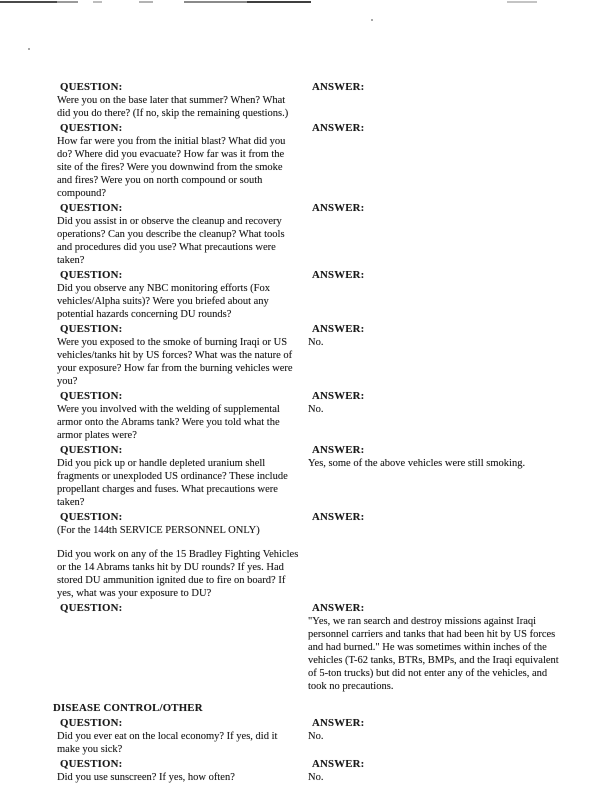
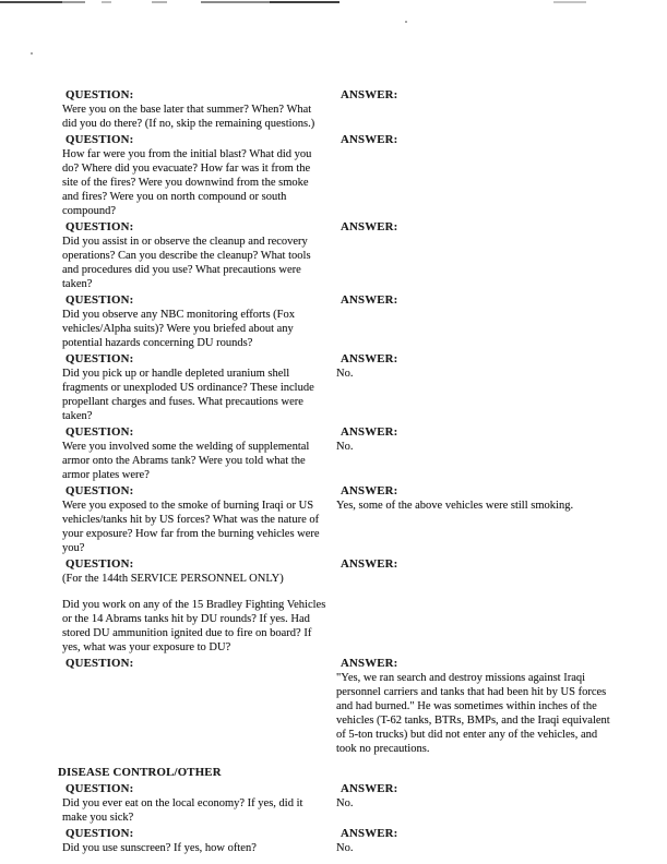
  QUESTION:
  Were you on the base later that summer? When? What did you do there? (If no, skip the remaining questions.)
  ANSWER:
  QUESTION:
  How far were you from the initial blast? What did you do? Where did you evacuate? How far was it from the site of the fires? Were you downwind from the smoke and fires? Were you on north compound or south compound?
  ANSWER:
  QUESTION:
  Did you assist in or observe the cleanup and recovery operations? Can you describe the cleanup? What tools and procedures did you use? What precautions were taken?
  ANSWER:
  QUESTION:
  Did you observe any NBC monitoring efforts (Fox vehicles/Alpha suits)? Were you briefed about any potential hazards concerning DU rounds?
  ANSWER:
  QUESTION:
- Were you exposed to the smoke of burning Iraqi or US vehicles/tanks hit by US forces? What was the nature of your exposure? How far from the burning vehicles were you?
+ Did you pick up or handle depleted uranium shell fragments or unexploded US ordinance? These include propellant charges and fuses. What precautions were taken?
  ANSWER:
  No.
  QUESTION:
- Were you involved with the welding of supplemental armor onto the Abrams tank? Were you told what the armor plates were?
+ Were you involved some the welding of supplemental armor onto the Abrams tank? Were you told what the armor plates were?
  ANSWER:
  No.
  QUESTION:
- Did you pick up or handle depleted uranium shell fragments or unexploded US ordinance? These include propellant charges and fuses. What precautions were taken?
+ Were you exposed to the smoke of burning Iraqi or US vehicles/tanks hit by US forces? What was the nature of your exposure? How far from the burning vehicles were you?
  ANSWER:
  Yes, some of the above vehicles were still smoking.
  QUESTION:
  (For the 144th SERVICE PERSONNEL ONLY)
  Did you work on any of the 15 Bradley Fighting Vehicles or the 14 Abrams tanks hit by DU rounds? If yes. Had stored DU ammunition ignited due to fire on board? If yes, what was your exposure to DU?
  ANSWER:
  QUESTION:
  ANSWER:
  "Yes, we ran search and destroy missions against Iraqi personnel carriers and tanks that had been hit by US forces and had burned." He was sometimes within inches of the vehicles (T-62 tanks, BTRs, BMPs, and the Iraqi equivalent of 5-ton trucks) but did not enter any of the vehicles, and took no precautions.
  DISEASE CONTROL/OTHER
  QUESTION:
  Did you ever eat on the local economy? If yes, did it make you sick?
  ANSWER:
  No.
  QUESTION:
  Did you use sunscreen? If yes, how often?
  ANSWER:
  No.
